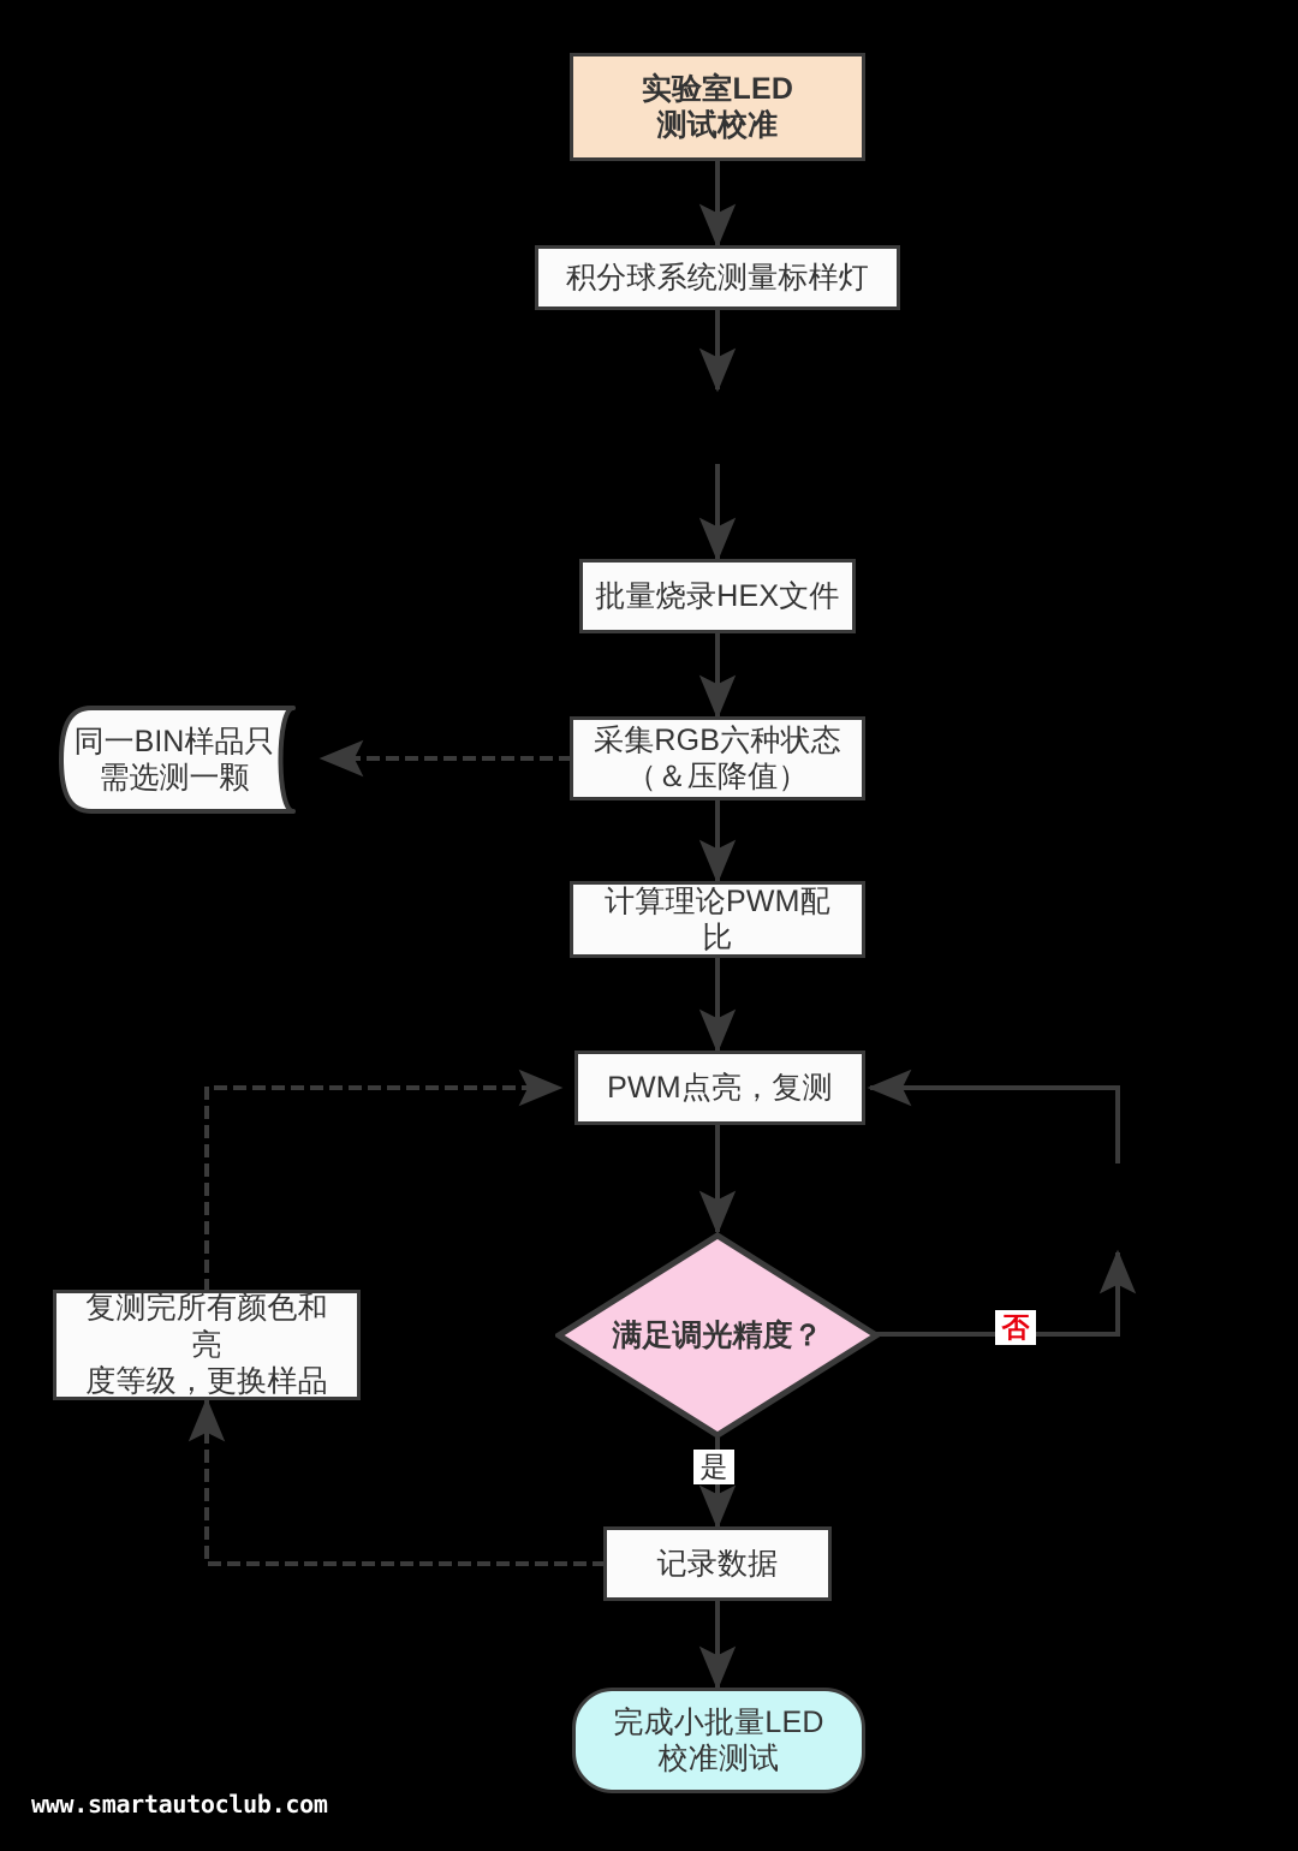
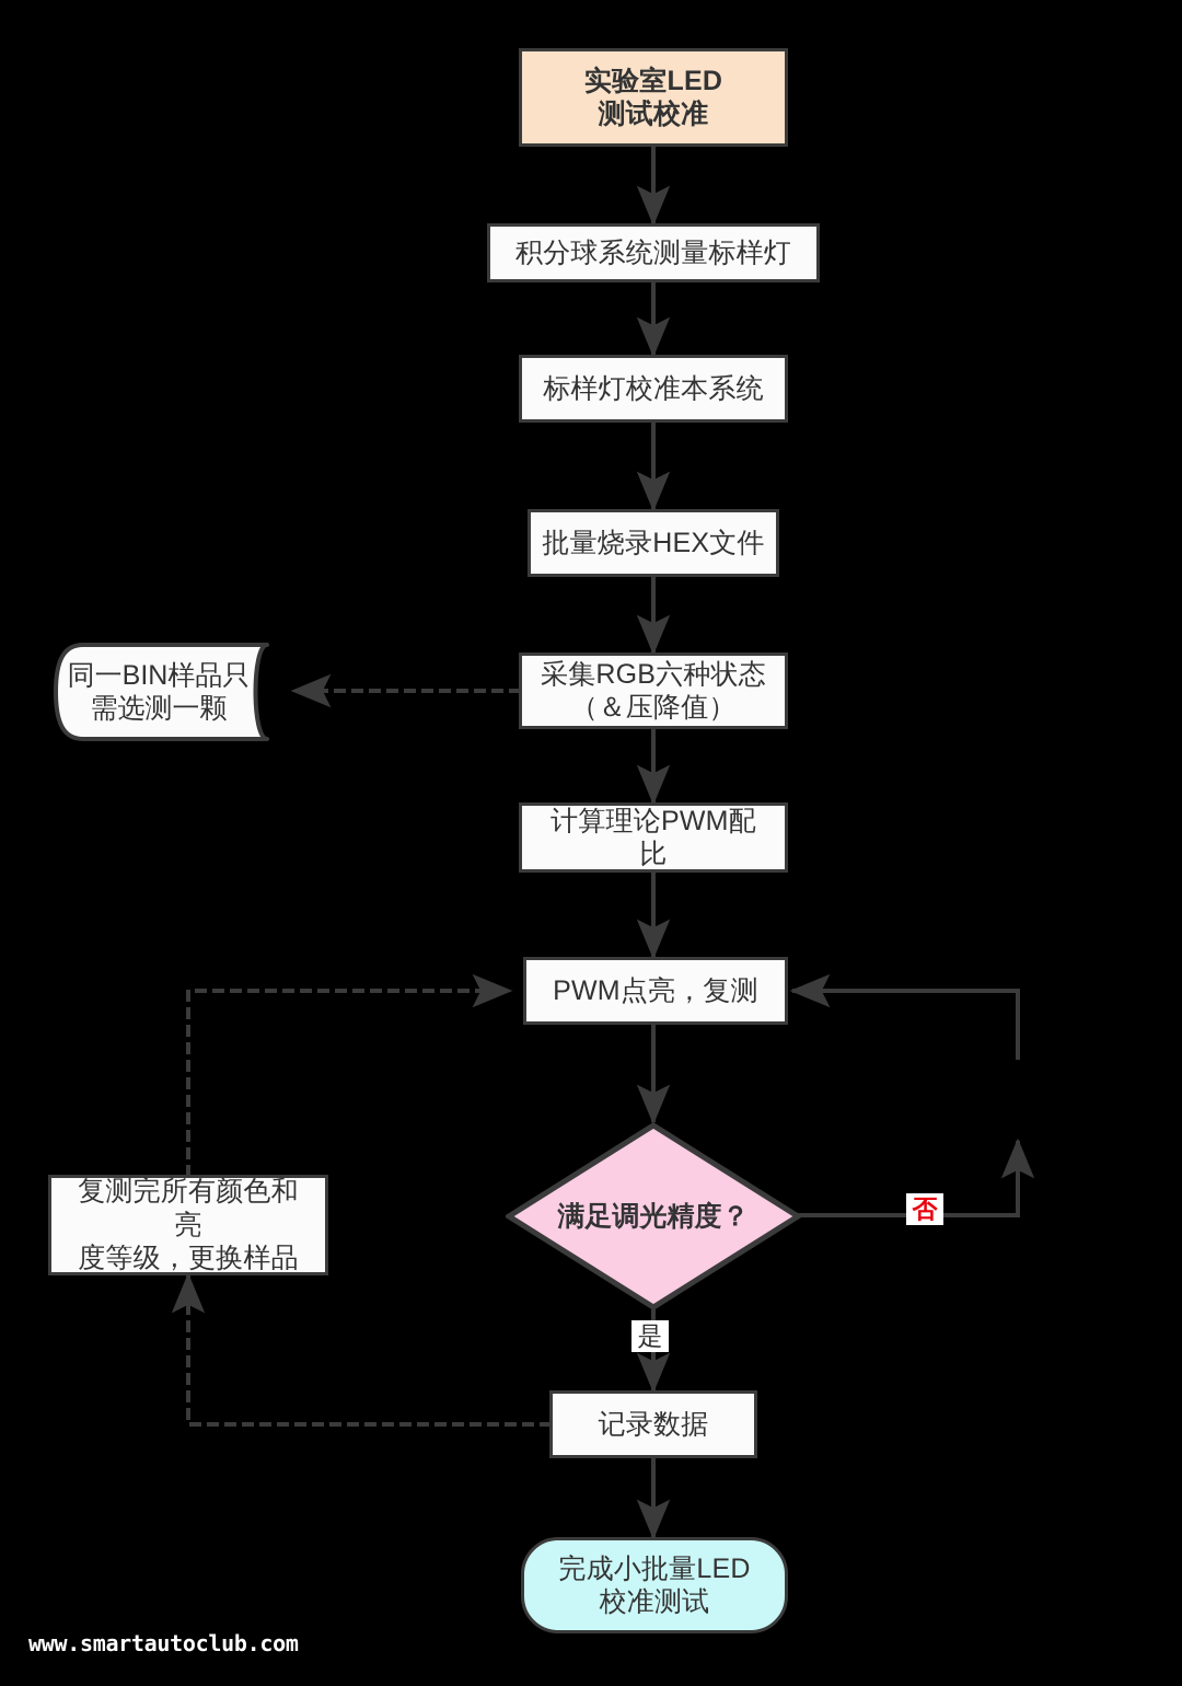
  实验室LED
  测试校准
  积分球系统测量标样灯
+ 标样灯校准本系统
  批量烧录HEX文件
  采集RGB六种状态
  （＆压降值）
  同一BIN样品只 需选测一颗
  计算理论PWM配
  比
  PWM点亮，复测
  满足调光精度？
  复测完所有颜色和亮
  度等级，更换样品
  记录数据
  完成小批量LED
  校准测试
  否
  是
  www.smartautoclub.com
